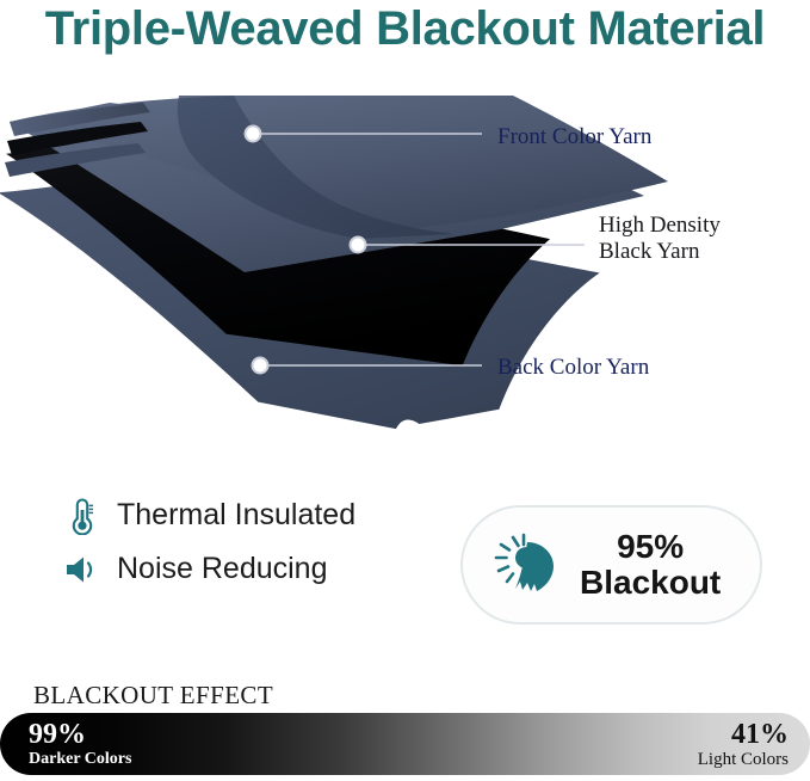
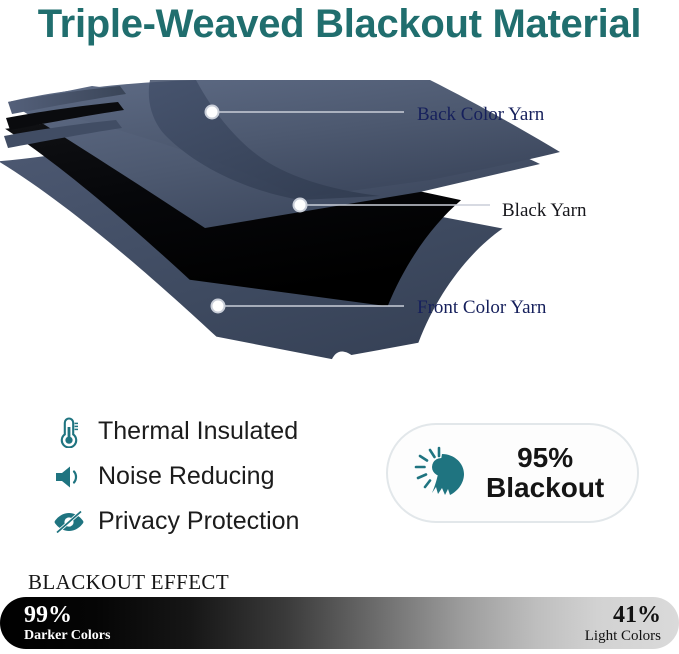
  Triple-Weaved Blackout Material
- Front Color Yarn
+ Back Color Yarn
- High Density
  Black Yarn
- Back Color Yarn
+ Front Color Yarn
  Thermal Insulated
  Noise Reducing
+ Privacy Protection
  95%
  Blackout
  BLACKOUT EFFECT
  99%
  Darker Colors
  41%
  Light Colors
